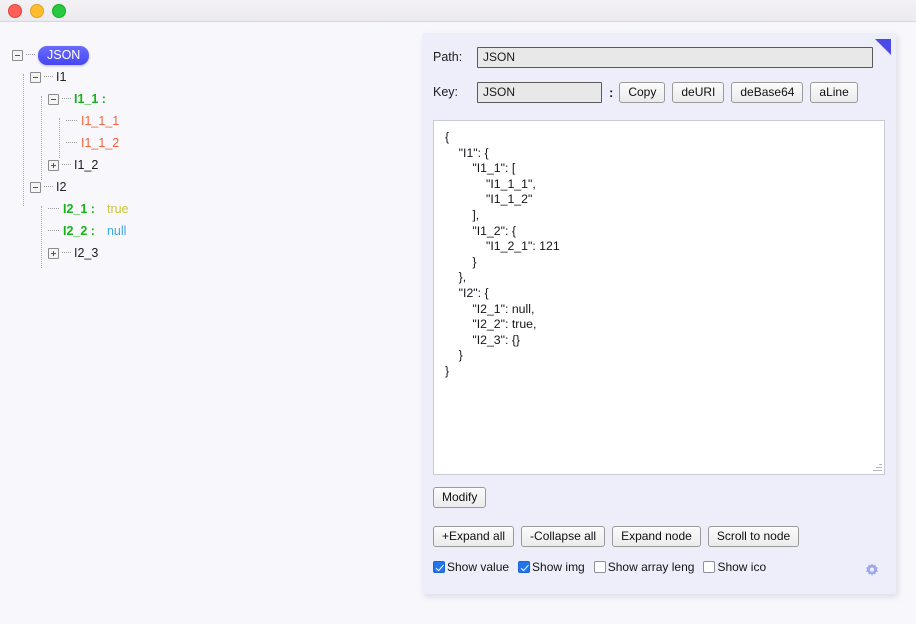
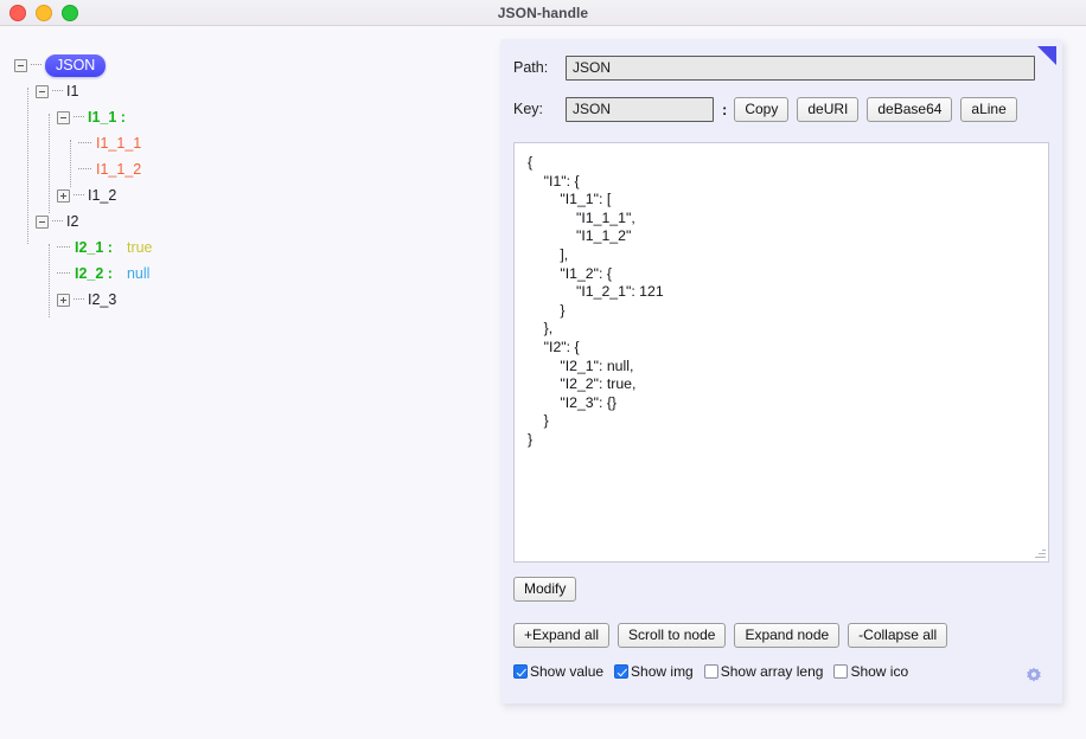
+ JSON-handle
  JSON
  I1
  I1_1 :
  I1_1_1
  I1_1_2
  I1_2
  I2
  I2_1 :
  true
  I2_2 :
  null
  I2_3
  Path:
  JSON
  Key:
  JSON
  :
  Copy
  deURI
  deBase64
  aLine
  {
  "I1": {
  "I1_1": [
  "I1_1_1",
  "I1_1_2"
  ],
  "I1_2": {
  "I1_2_1": 121
  }
  },
  "I2": {
  "I2_1": null,
  "I2_2": true,
  "I2_3": {}
  }
  }
  Modify
  +Expand all
- -Collapse all
+ Scroll to node
  Expand node
- Scroll to node
+ -Collapse all
  Show value
  Show img
  Show array leng
  Show ico
